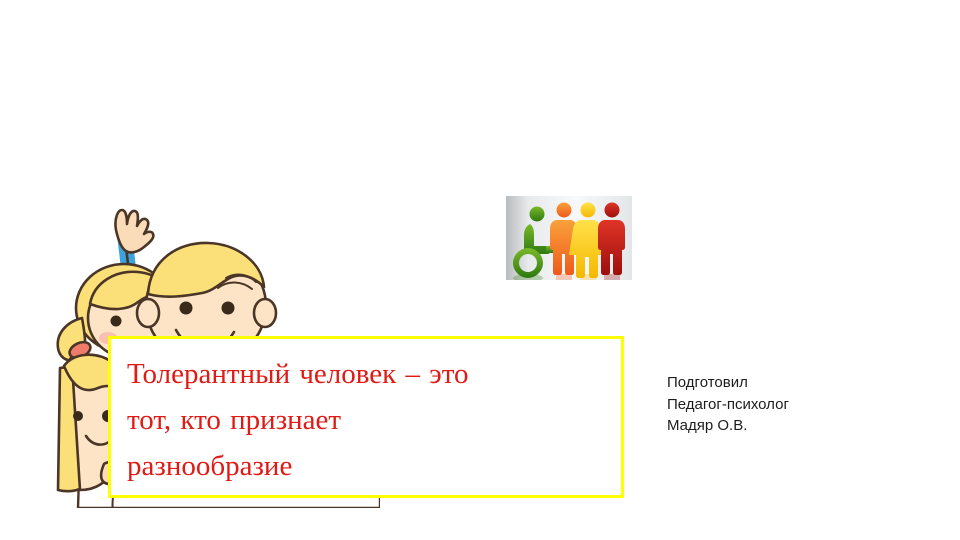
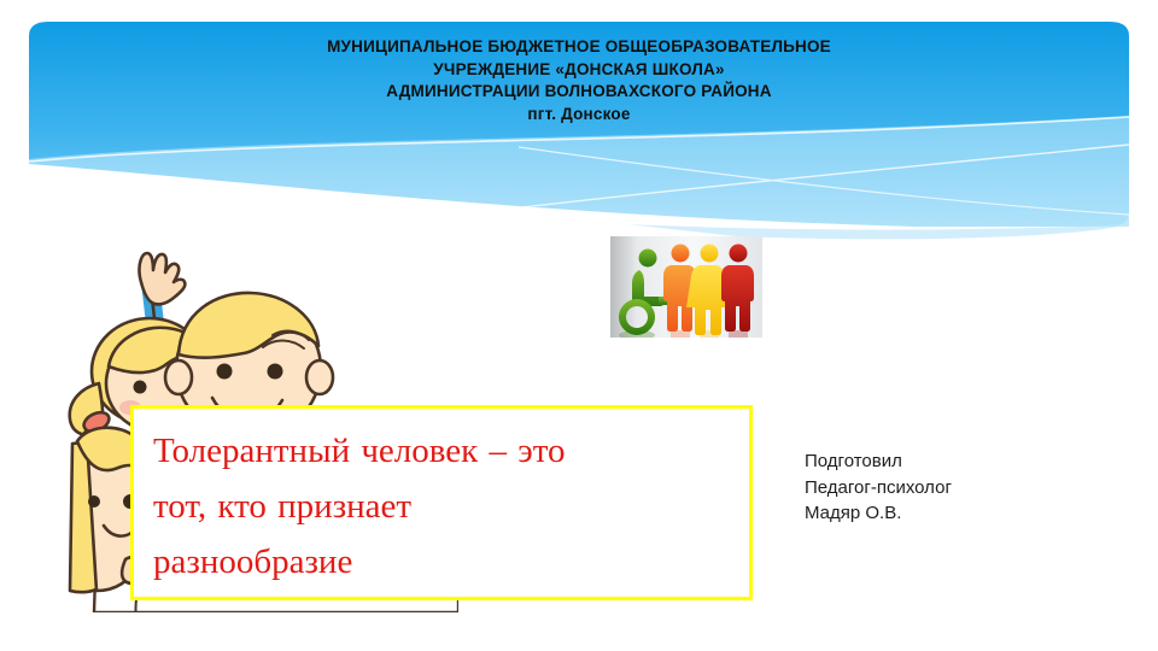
+ МУНИЦИПАЛЬНОЕ БЮДЖЕТНОЕ ОБЩЕОБРАЗОВАТЕЛЬНОЕ
+ УЧРЕЖДЕНИЕ «ДОНСКАЯ ШКОЛА»
+ АДМИНИСТРАЦИИ ВОЛНОВАХСКОГО РАЙОНА
+ пгт. Донское
  Толерантный человек – это
  тот, кто признает
  разнообразие
  Подготовил
  Педагог-психолог
  Мадяр О.В.
